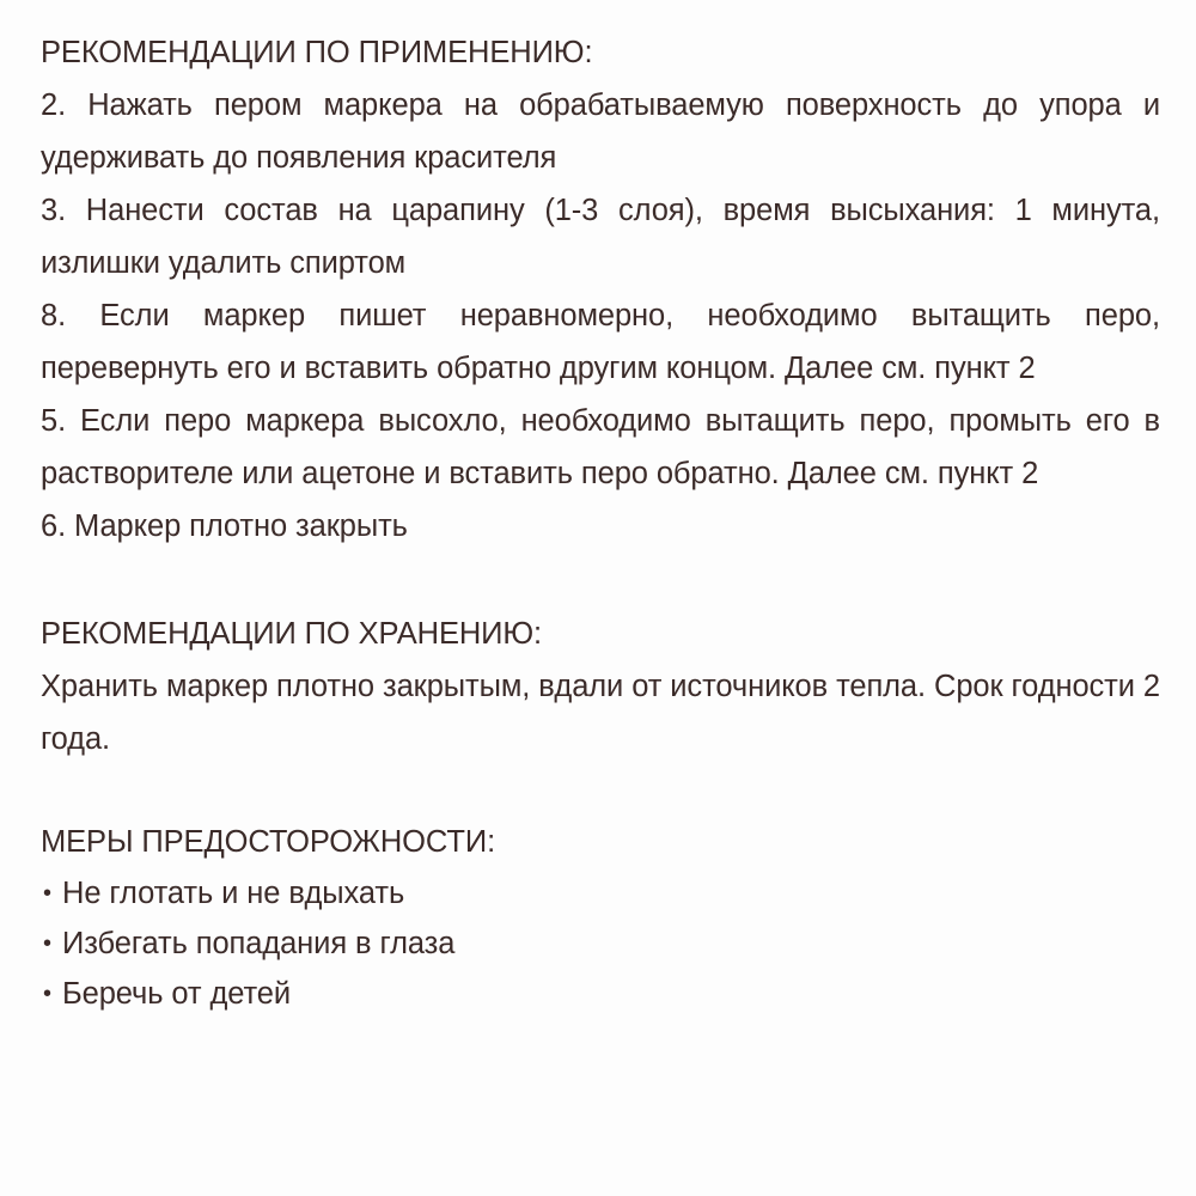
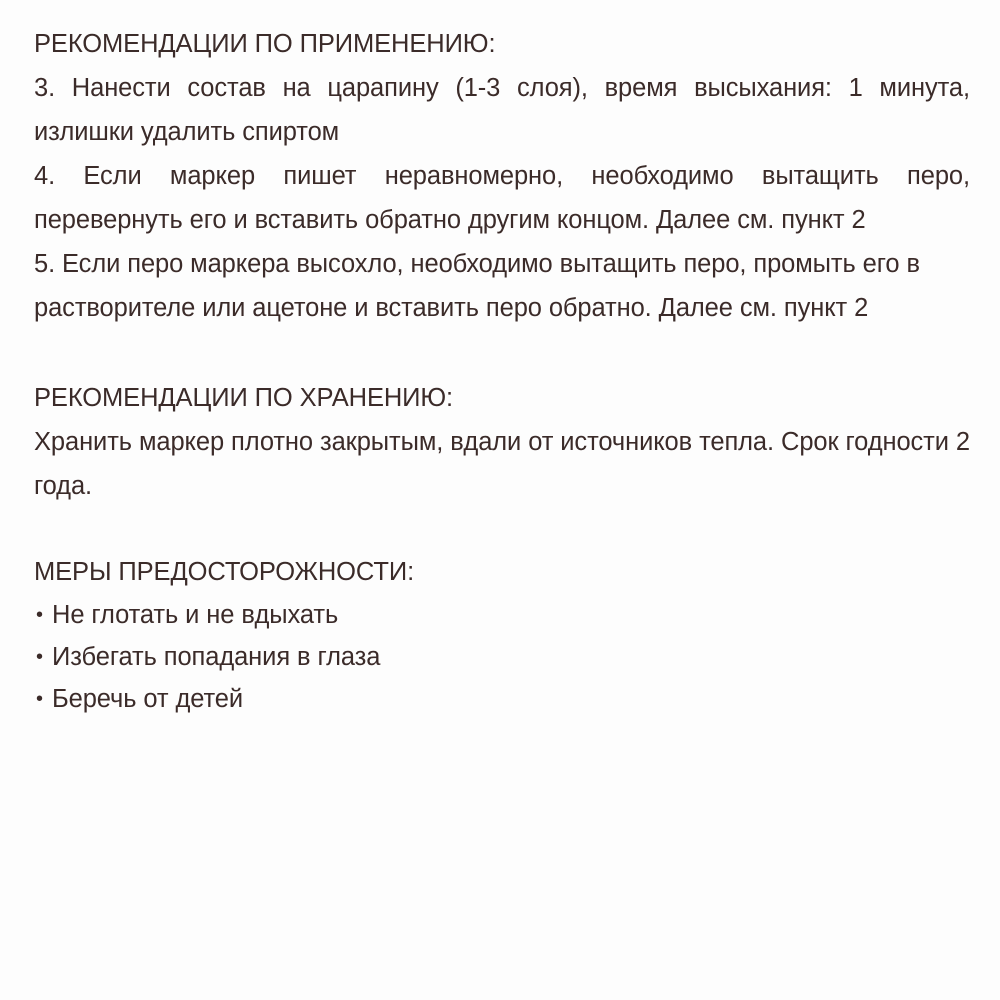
  РЕКОМЕНДАЦИИ ПО ПРИМЕНЕНИЮ:
- 2. Нажать пером маркера на обрабатываемую поверхность до упора и удерживать до появления красителя
  3. Нанести состав на царапину (1-3 слоя), время высыхания: 1 минута, излишки удалить спиртом
- 8. Если маркер пишет неравномерно, необходимо вытащить перо, перевернуть его и вставить обратно другим концом. Далее см. пункт 2
+ 4. Если маркер пишет неравномерно, необходимо вытащить перо, перевернуть его и вставить обратно другим концом. Далее см. пункт 2
  5. Если перо маркера высохло, необходимо вытащить перо, промыть его в растворителе или ацетоне и вставить перо обратно. Далее см. пункт 2
- 6. Маркер плотно закрыть
  РЕКОМЕНДАЦИИ ПО ХРАНЕНИЮ:
  Хранить маркер плотно закрытым, вдали от источников тепла. Срок годности 2 года.
  МЕРЫ ПРЕДОСТОРОЖНОСТИ:
  Не глотать и не вдыхать
  Избегать попадания в глаза
  Беречь от детей
